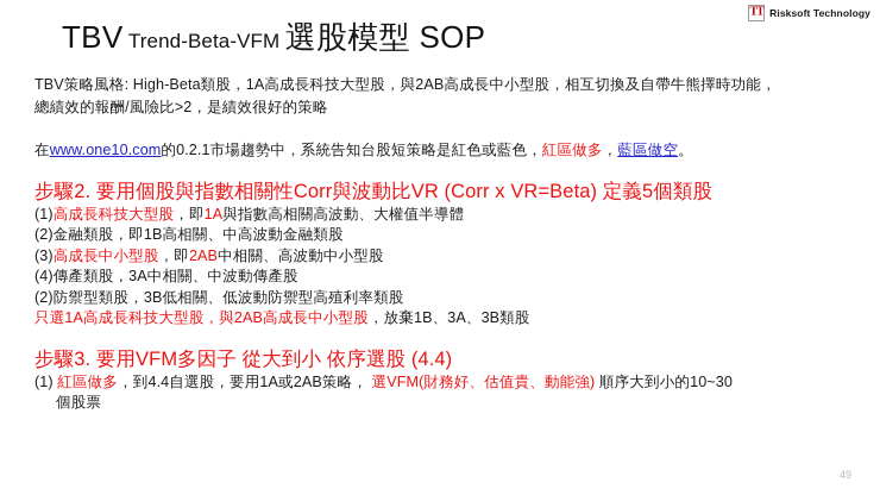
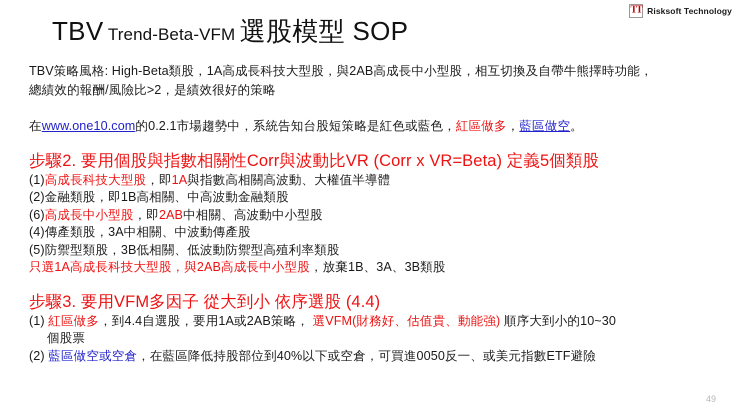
  TT
  Risksoft Technology
  TBV Trend-Beta-VFM 選股模型 SOP
  TBV策略風格: High-Beta類股，1A高成長科技大型股，與2AB高成長中小型股，相互切換及自帶牛熊擇時功能，
  總績效的報酬/風險比>2，是績效很好的策略
  在www.one10.com的0.2.1市場趨勢中，系統告知台股短策略是紅色或藍色，紅區做多，藍區做空。
  步驟2. 要用個股與指數相關性Corr與波動比VR (Corr x VR=Beta) 定義5個類股
  (1)高成長科技大型股，即1A與指數高相關高波動、大權值半導體
  (2)金融類股，即1B高相關、中高波動金融類股
- (3)高成長中小型股，即2AB中相關、高波動中小型股
+ (6)高成長中小型股，即2AB中相關、高波動中小型股
  (4)傳產類股，3A中相關、中波動傳產股
- (2)防禦型類股，3B低相關、低波動防禦型高殖利率類股
+ (5)防禦型類股，3B低相關、低波動防禦型高殖利率類股
  只選1A高成長科技大型股，與2AB高成長中小型股，放棄1B、3A、3B類股
  步驟3. 要用VFM多因子 從大到小 依序選股 (4.4)
  (1) 紅區做多，到4.4自選股，要用1A或2AB策略， 選VFM(財務好、估值貴、動能強) 順序大到小的10~30
  個股票
+ (2) 藍區做空或空倉，在藍區降低持股部位到40%以下或空倉，可買進0050反一、或美元指數ETF避險
  49
